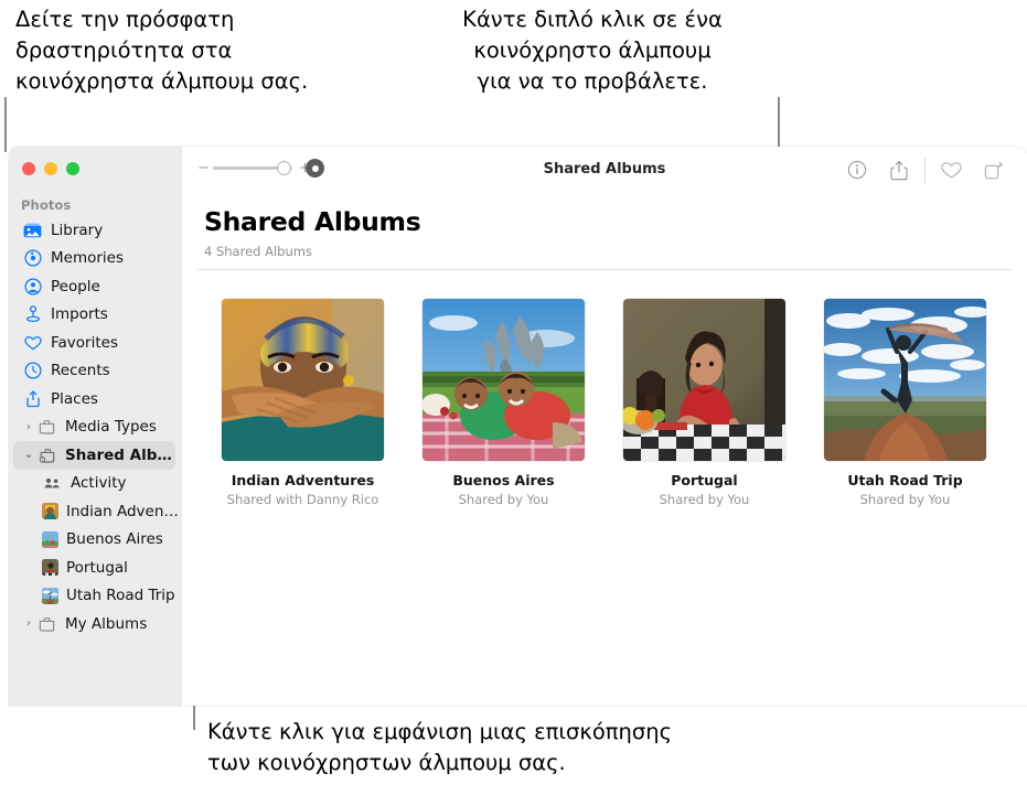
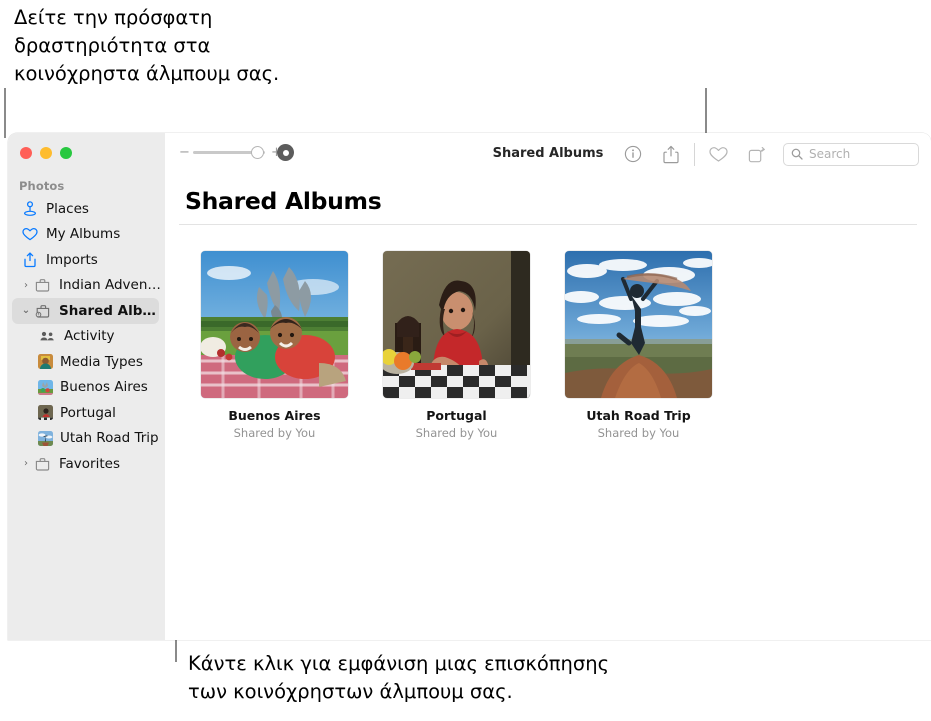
  Δείτε την πρόσφατη
  δραστηριότητα στα
  κοινόχρηστα άλμπουμ σας.
- Κάντε διπλό κλικ σε ένα
- κοινόχρηστο άλμπουμ
- για να το προβάλετε.
  Κάντε κλικ για εμφάνιση μιας επισκόπησης
  των κοινόχρηστων άλμπουμ σας.
  Photos
- Library
- Memories
- People
- Imports
+ Places
- Favorites
+ My Albums
- Recents
- Places
+ Imports
  ›
- Media Types
+ Indian Advent…
  ⌄
  Shared Albu
  Activity
- Indian Advent…
+ Media Types
  Buenos Aires
  Portugal
  Utah Road Trip
  ›
- My Albums
+ Favorites
  −
  Shared Albums
+ Search
  Shared Albums
- 4 Shared Albums
- Indian Adventures
- Shared with Danny Rico
  Buenos Aires
  Shared by You
  Portugal
  Shared by You
  Utah Road Trip
  Shared by You
